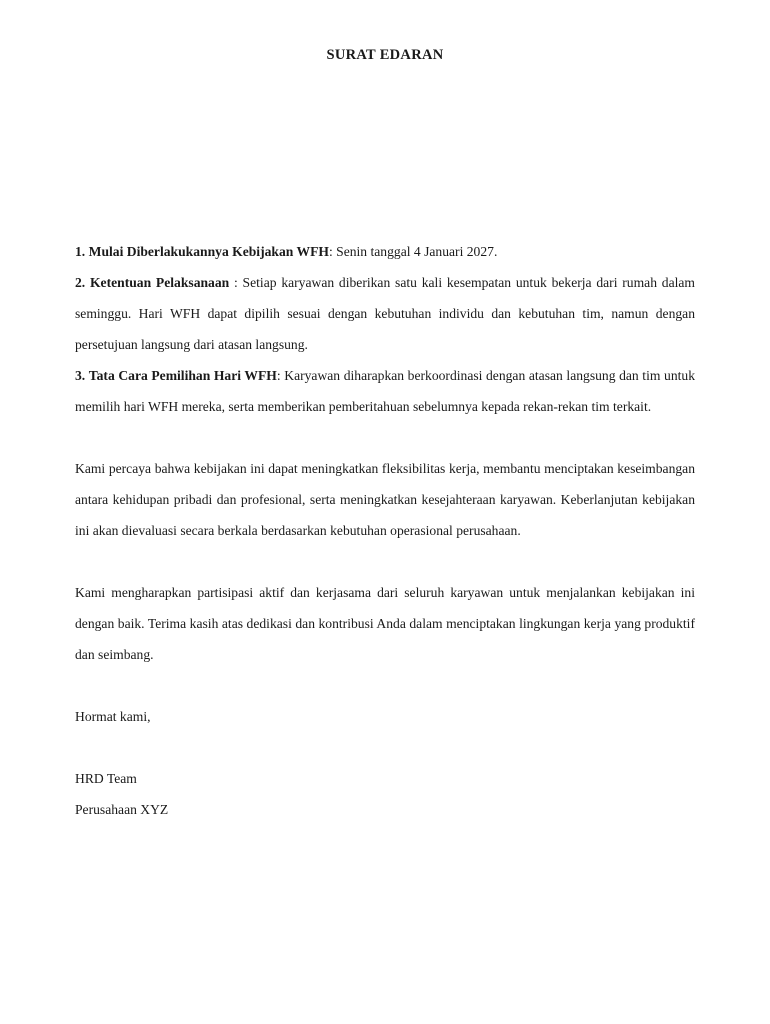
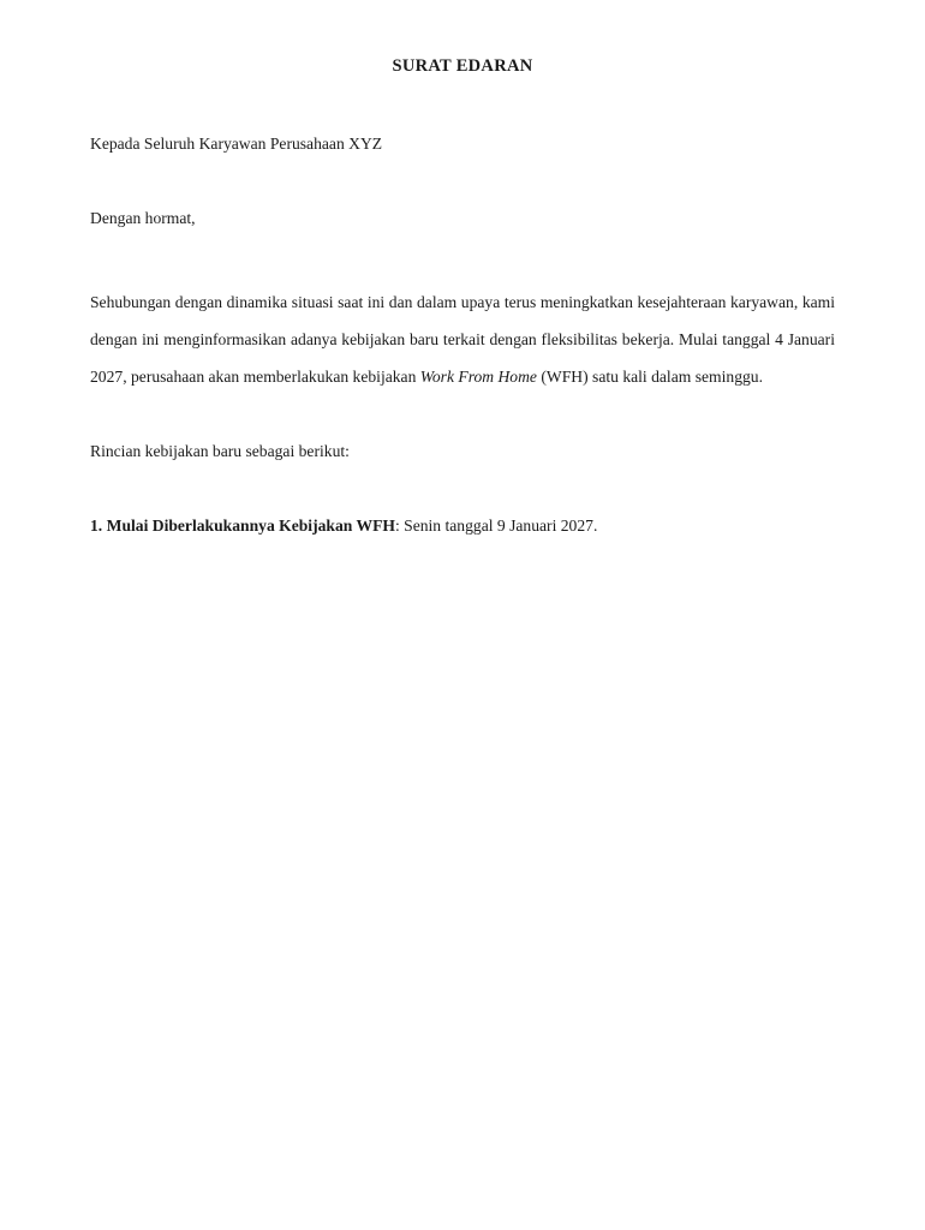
  SURAT EDARAN
+ Kepada Seluruh Karyawan Perusahaan XYZ
+ Dengan hormat,
+ Sehubungan dengan dinamika situasi saat ini dan dalam upaya terus meningkatkan kesejahteraan karyawan, kami dengan ini menginformasikan adanya kebijakan baru terkait dengan fleksibilitas bekerja. Mulai tanggal 4 Januari 2027, perusahaan akan memberlakukan kebijakan Work From Home (WFH) satu kali dalam seminggu.
+ Rincian kebijakan baru sebagai berikut:
- 1. Mulai Diberlakukannya Kebijakan WFH: Senin tanggal 4 Januari 2027.
+ 1. Mulai Diberlakukannya Kebijakan WFH: Senin tanggal 9 Januari 2027.
- 2. Ketentuan Pelaksanaan : Setiap karyawan diberikan satu kali kesempatan untuk bekerja dari rumah dalam seminggu. Hari WFH dapat dipilih sesuai dengan kebutuhan individu dan kebutuhan tim, namun dengan persetujuan langsung dari atasan langsung.
- 3. Tata Cara Pemilihan Hari WFH: Karyawan diharapkan berkoordinasi dengan atasan langsung dan tim untuk memilih hari WFH mereka, serta memberikan pemberitahuan sebelumnya kepada rekan-rekan tim terkait.
- Kami percaya bahwa kebijakan ini dapat meningkatkan fleksibilitas kerja, membantu menciptakan keseimbangan antara kehidupan pribadi dan profesional, serta meningkatkan kesejahteraan karyawan. Keberlanjutan kebijakan ini akan dievaluasi secara berkala berdasarkan kebutuhan operasional perusahaan.
- Kami mengharapkan partisipasi aktif dan kerjasama dari seluruh karyawan untuk menjalankan kebijakan ini dengan baik. Terima kasih atas dedikasi dan kontribusi Anda dalam menciptakan lingkungan kerja yang produktif dan seimbang.
- Hormat kami,
- HRD Team
- Perusahaan XYZ
